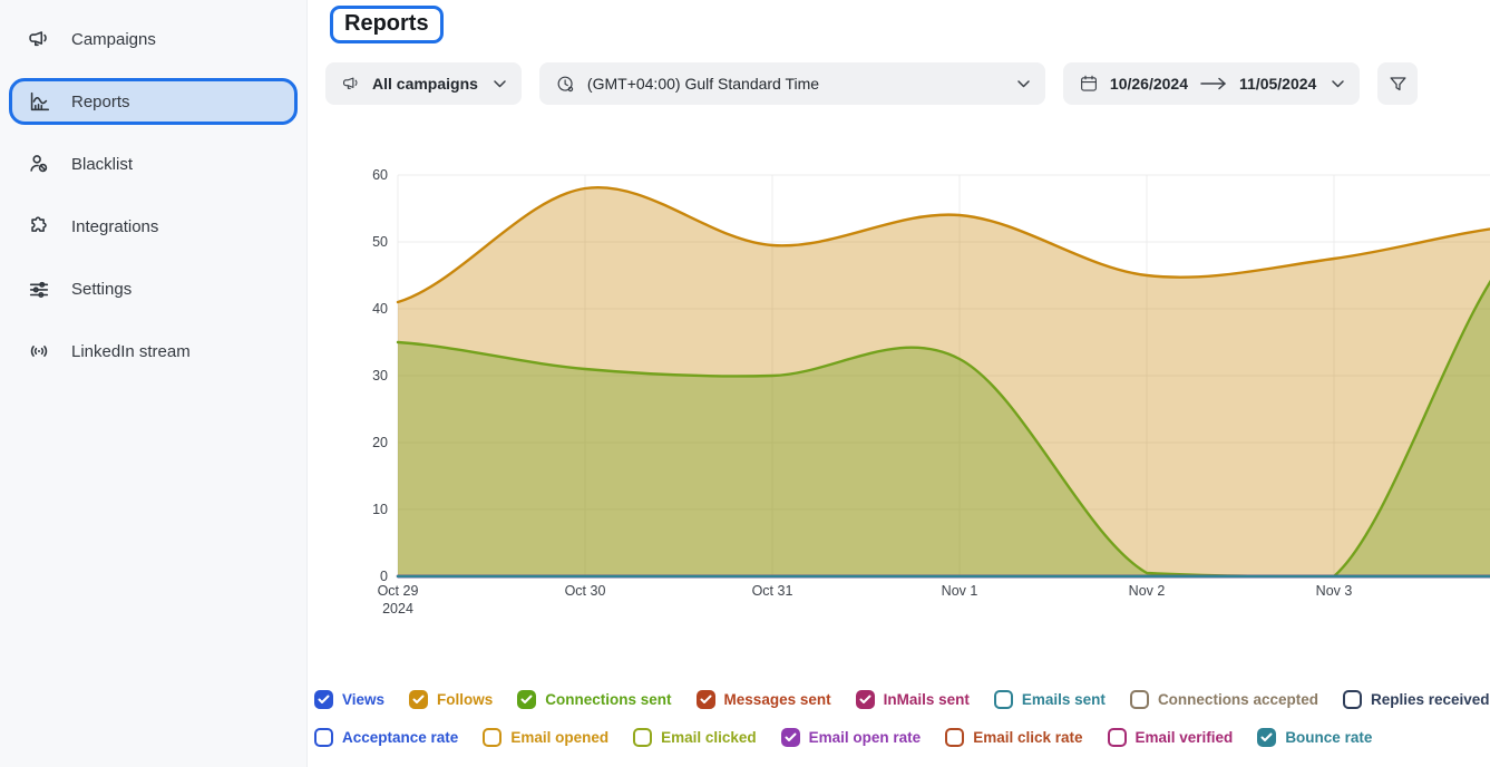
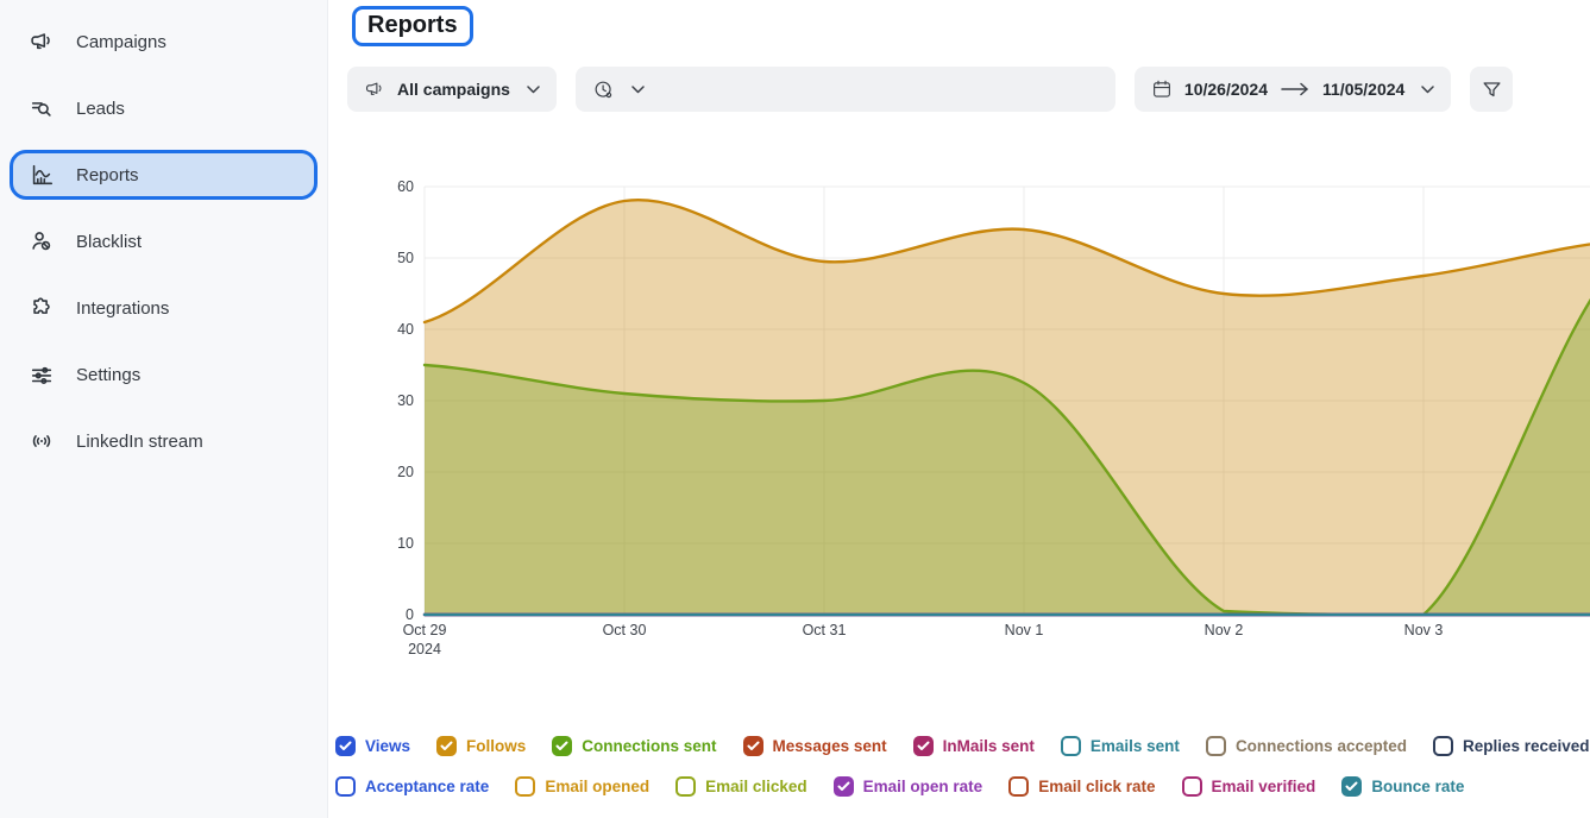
  Campaigns
+ Leads
  Reports
  Blacklist
  Integrations
  Settings
  LinkedIn stream
  Reports
  All campaigns
- (GMT+04:00) Gulf Standard Time
  10/26/2024
  11/05/2024
  0
  10
  20
  30
  40
  50
  60
  Oct 29
  2024
  Oct 30
  Oct 31
  Nov 1
  Nov 2
  Nov 3
  Views
  Follows
  Connections sent
  Messages sent
  InMails sent
  Emails sent
  Connections accepted
  Replies received
  Acceptance rate
  Email opened
  Email clicked
  Email open rate
  Email click rate
  Email verified
  Bounce rate
